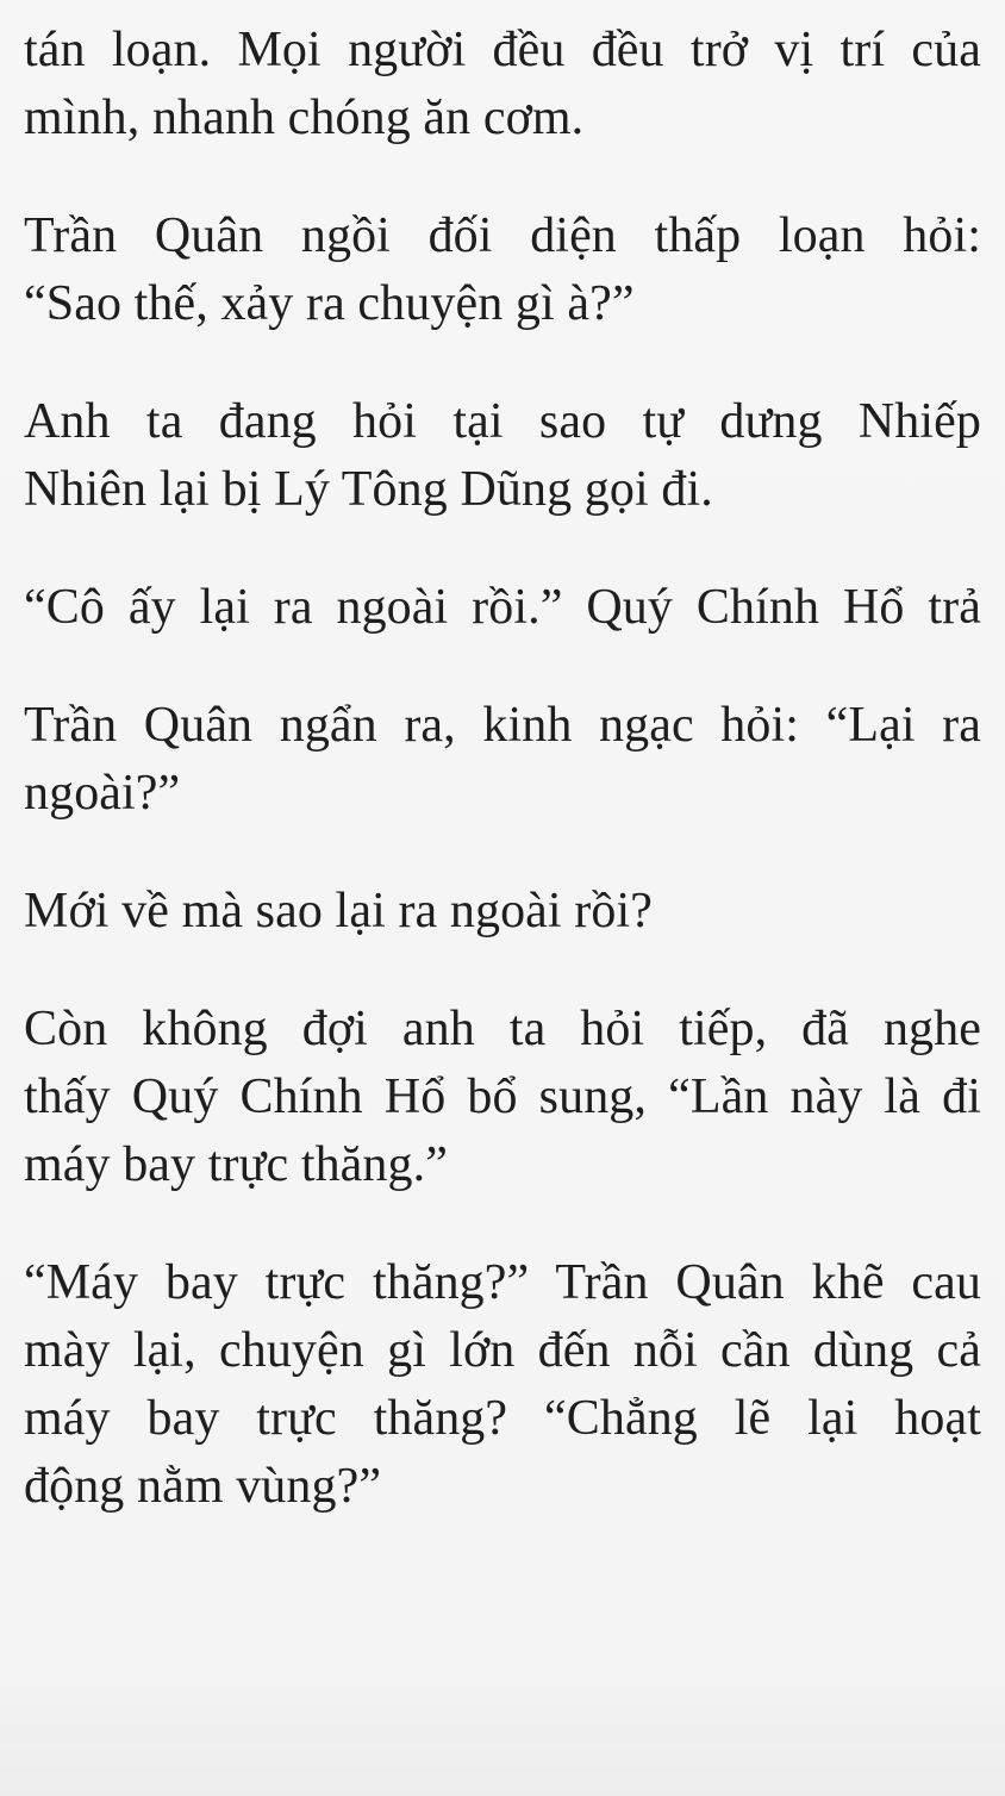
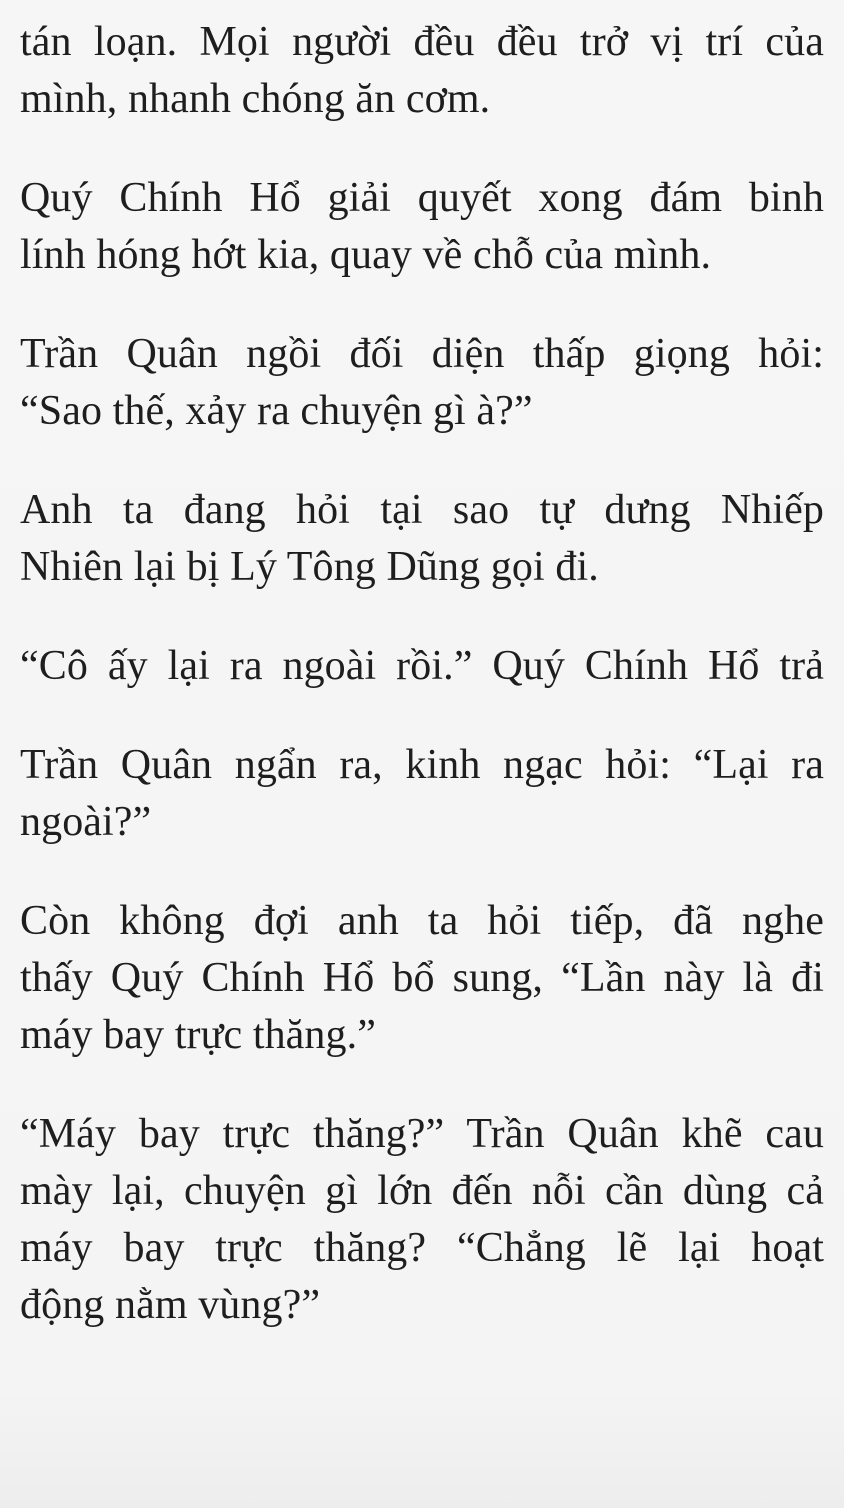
  tán loạn. Mọi người đều đều trở vị trí của
  mình, nhanh chóng ăn cơm.
+ Quý Chính Hổ giải quyết xong đám binh
+ lính hóng hớt kia, quay về chỗ của mình.
- Trần Quân ngồi đối diện thấp loạn hỏi:
+ Trần Quân ngồi đối diện thấp giọng hỏi:
  “Sao thế, xảy ra chuyện gì à?”
  Anh ta đang hỏi tại sao tự dưng Nhiếp
  Nhiên lại bị Lý Tông Dũng gọi đi.
  “Cô ấy lại ra ngoài rồi.” Quý Chính Hổ trả
  Trần Quân ngẩn ra, kinh ngạc hỏi: “Lại ra
  ngoài?”
- Mới về mà sao lại ra ngoài rồi?
  Còn không đợi anh ta hỏi tiếp, đã nghe
  thấy Quý Chính Hổ bổ sung, “Lần này là đi
  máy bay trực thăng.”
  “Máy bay trực thăng?” Trần Quân khẽ cau
  mày lại, chuyện gì lớn đến nỗi cần dùng cả
  máy bay trực thăng? “Chẳng lẽ lại hoạt
  động nằm vùng?”
